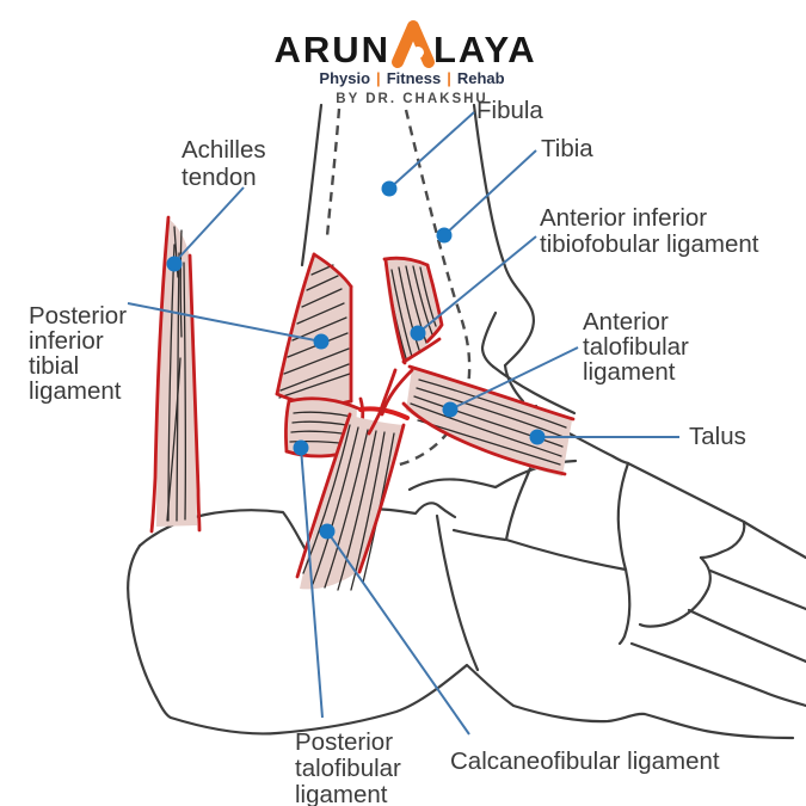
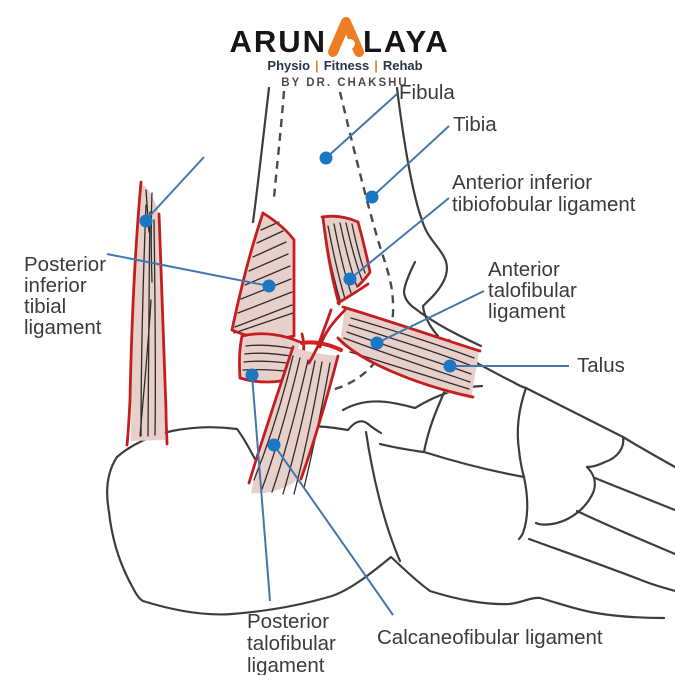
  ARUN
  LAYA
  Physio | Fitness | Rehab
  BY DR. CHAKSHU
- Achilles
- tendon
  Fibula
  Tibia
  Anterior inferior
  tibiofobular ligament
  Anterior
  talofibular
  ligament
  Talus
  Posterior
  inferior
  tibial
  ligament
  Posterior
  talofibular
  ligament
  Calcaneofibular ligament
